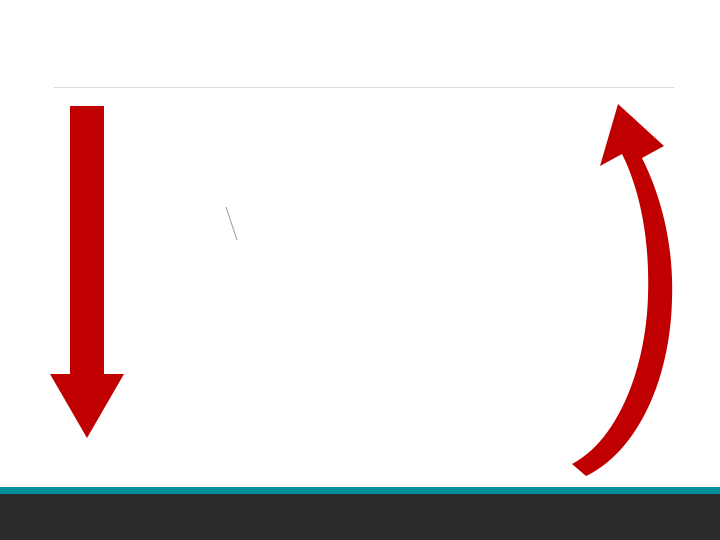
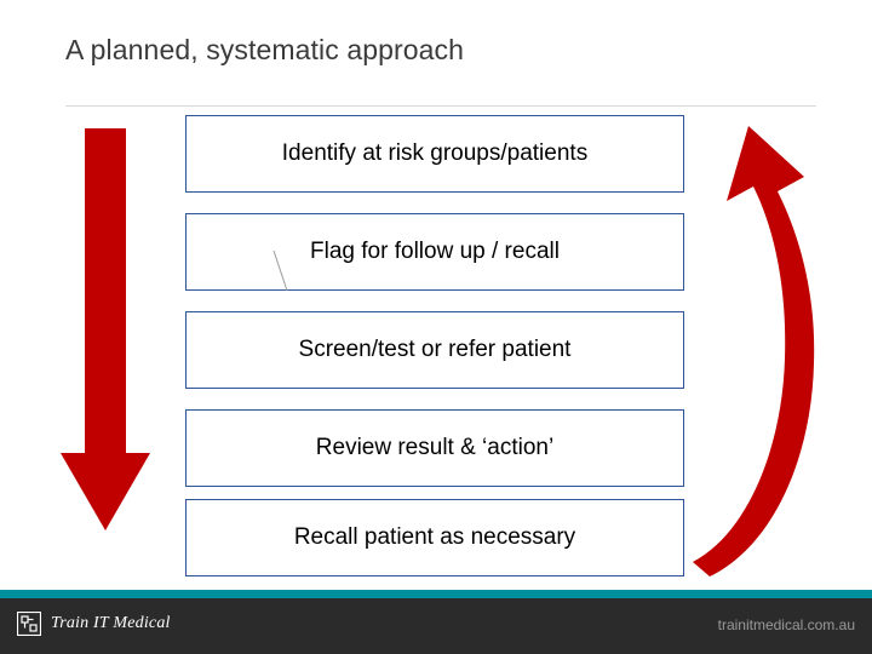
+ A planned, systematic approach
+ Identify at risk groups/patients
+ Flag for follow up / recall
+ Screen/test or refer patient
+ Review result & ‘action’
+ Recall patient as necessary
+ Train IT Medical
+ trainitmedical.com.au
